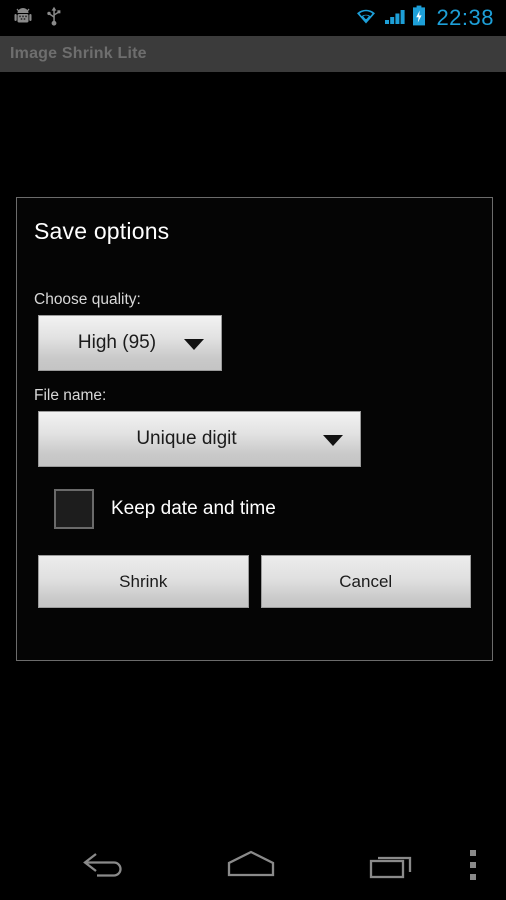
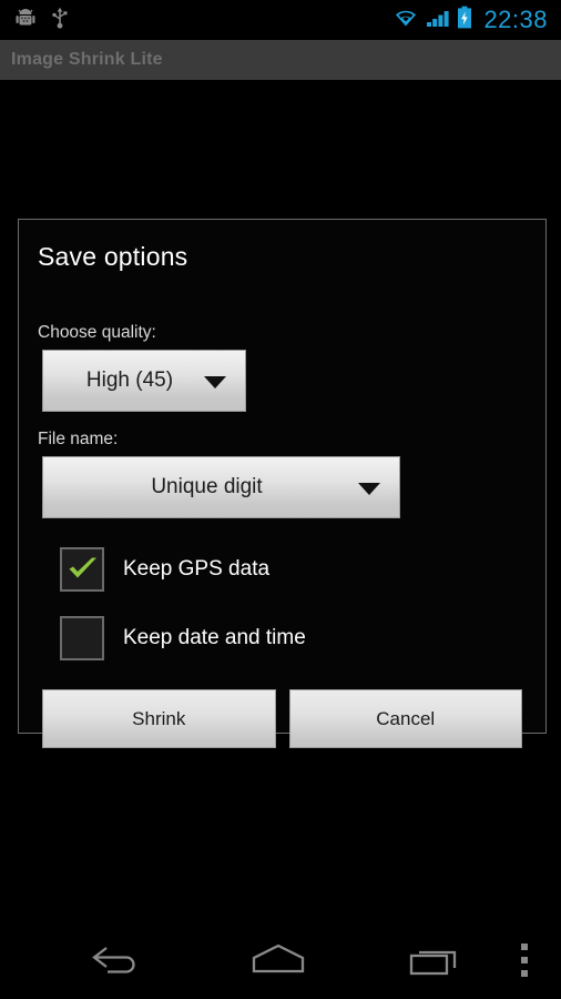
  22:38
  Image Shrink Lite
  Save options
  Choose quality:
- High (95)
+ High (45)
  File name:
  Unique digit
+ Keep GPS data
  Keep date and time
  Shrink
  Cancel
